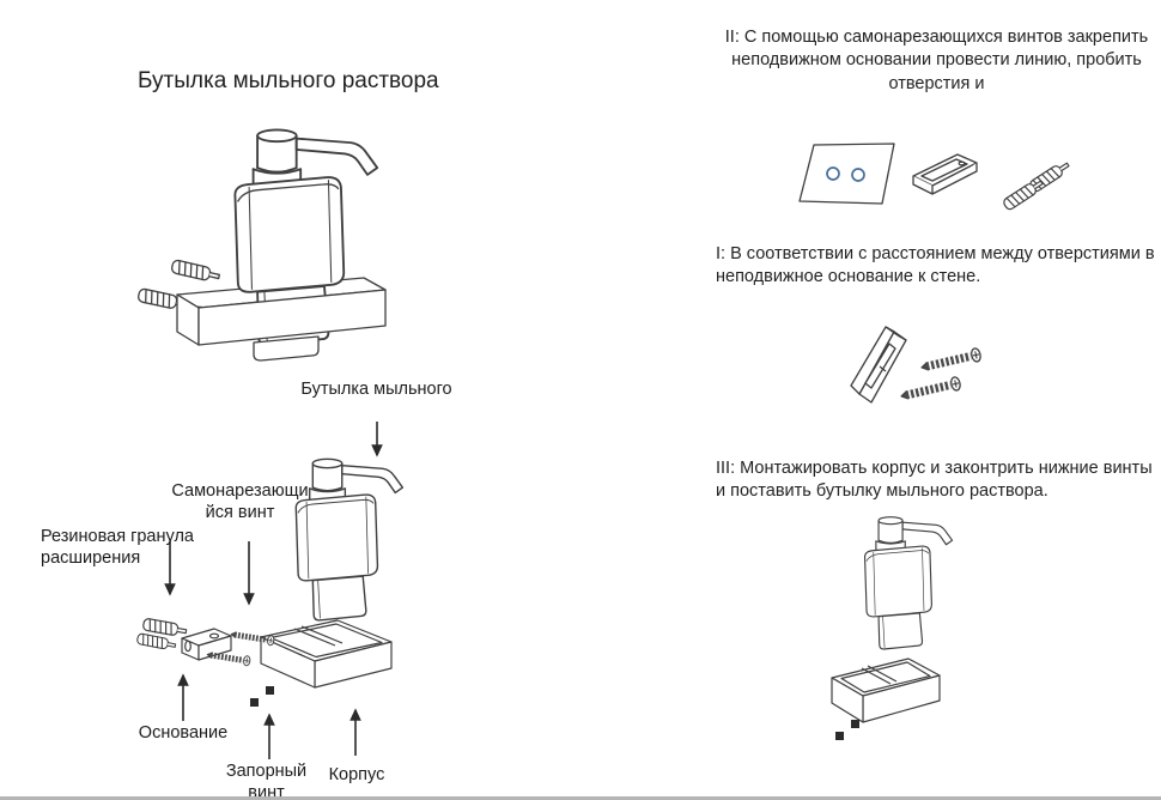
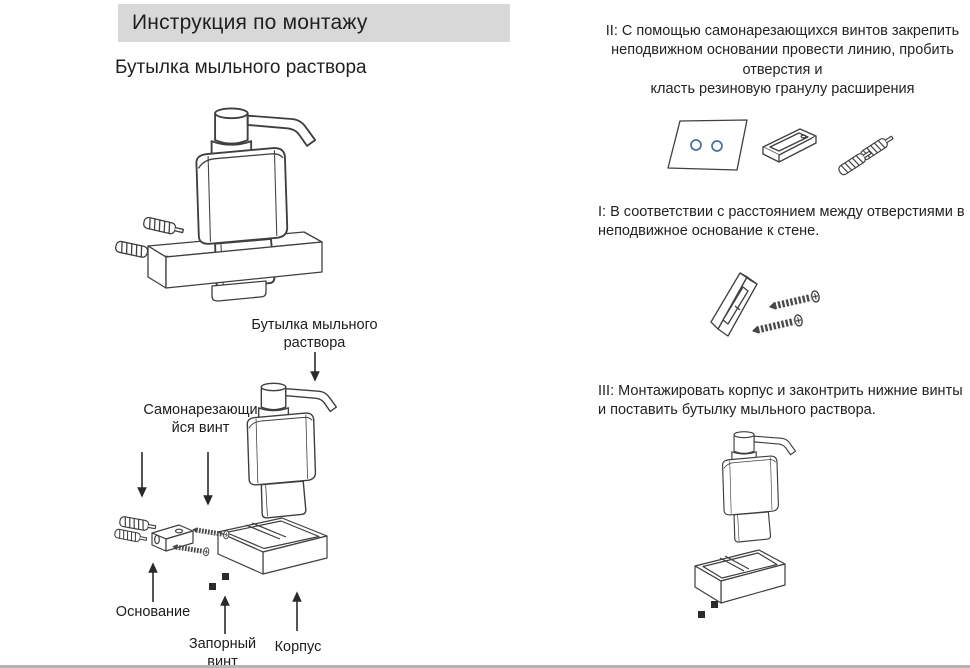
+ Инструкция по монтажу
  Бутылка мыльного раствора
  Бутылка мыльного
+ раствора
  Самонарезающи
  йся винт
- Резиновая гранула
- расширения
  Основание
  Запорный
  винт
  Корпус
  II: С помощью самонарезающихся винтов закрепить
  неподвижном основании провести линию, пробить отверстия и
+ класть резиновую гранулу расширения
  I: В соответствии с расстоянием между отверстиями в
  неподвижное основание к стене.
  III: Монтажировать корпус и законтрить нижние винты
  и поставить бутылку мыльного раствора.
